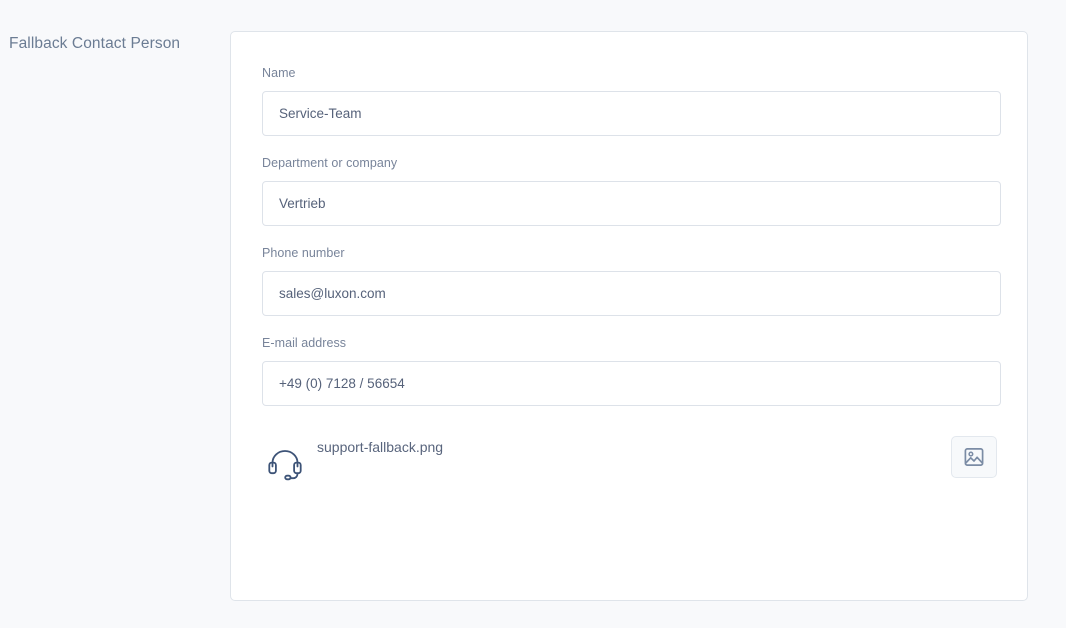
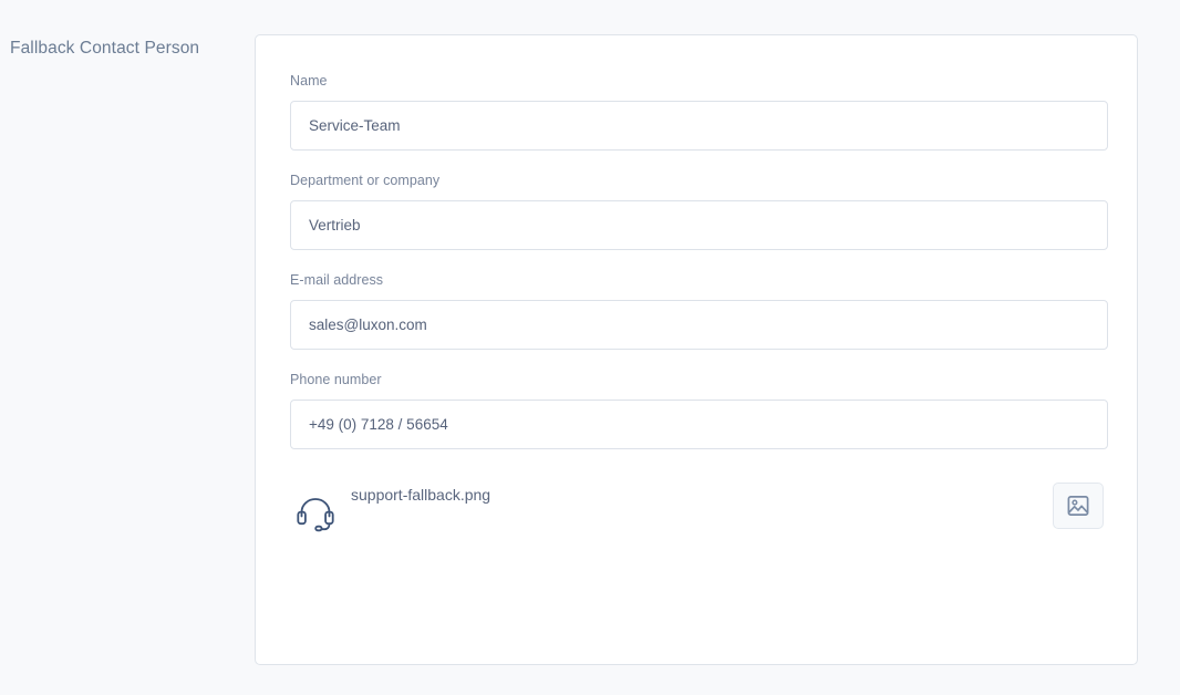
  Fallback Contact Person
  Name
  Service-Team
  Department or company
  Vertrieb
- Phone number
+ E-mail address
  sales@luxon.com
- E-mail address
+ Phone number
  +49 (0) 7128 / 56654
  support-fallback.png
